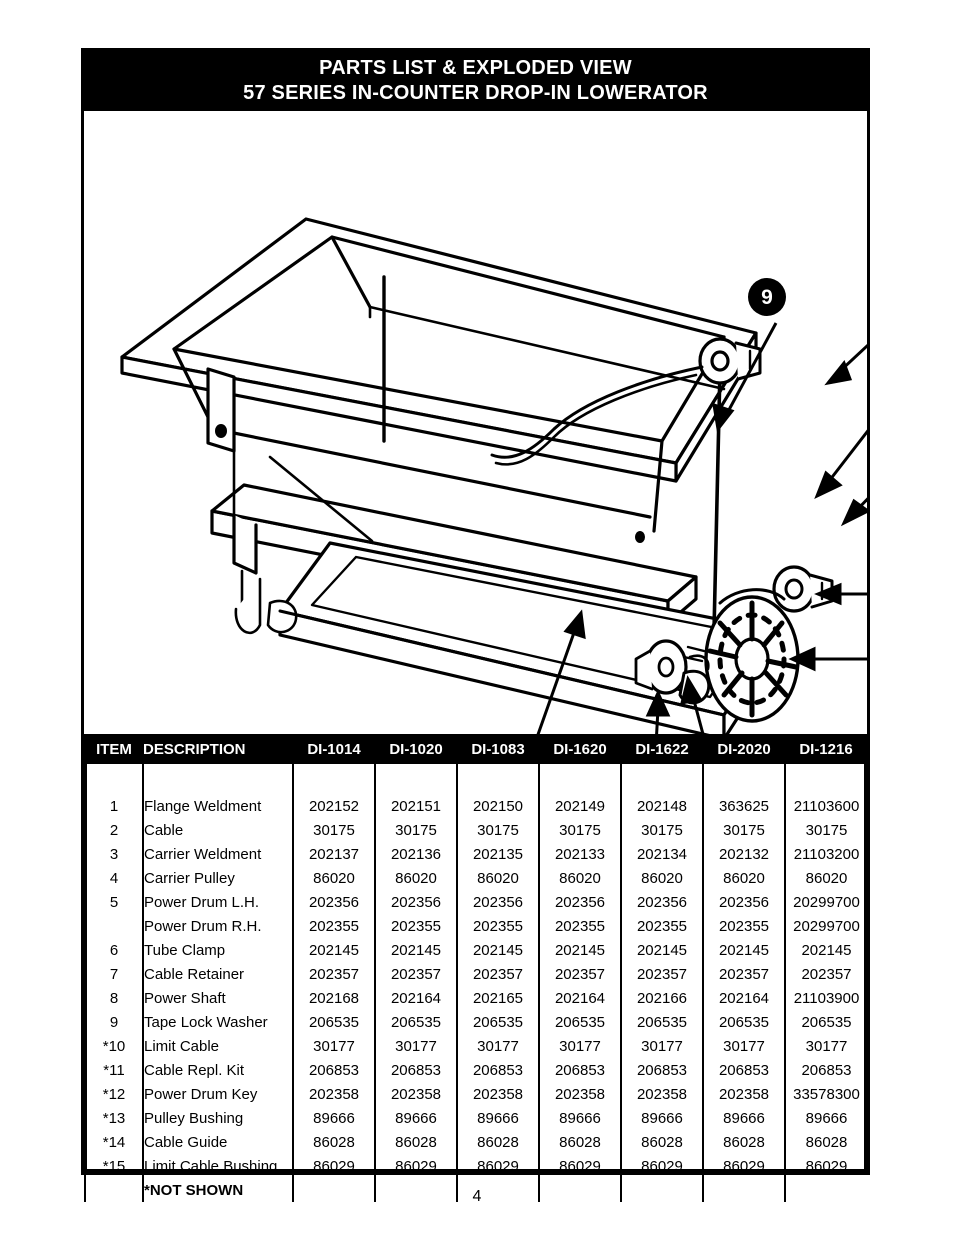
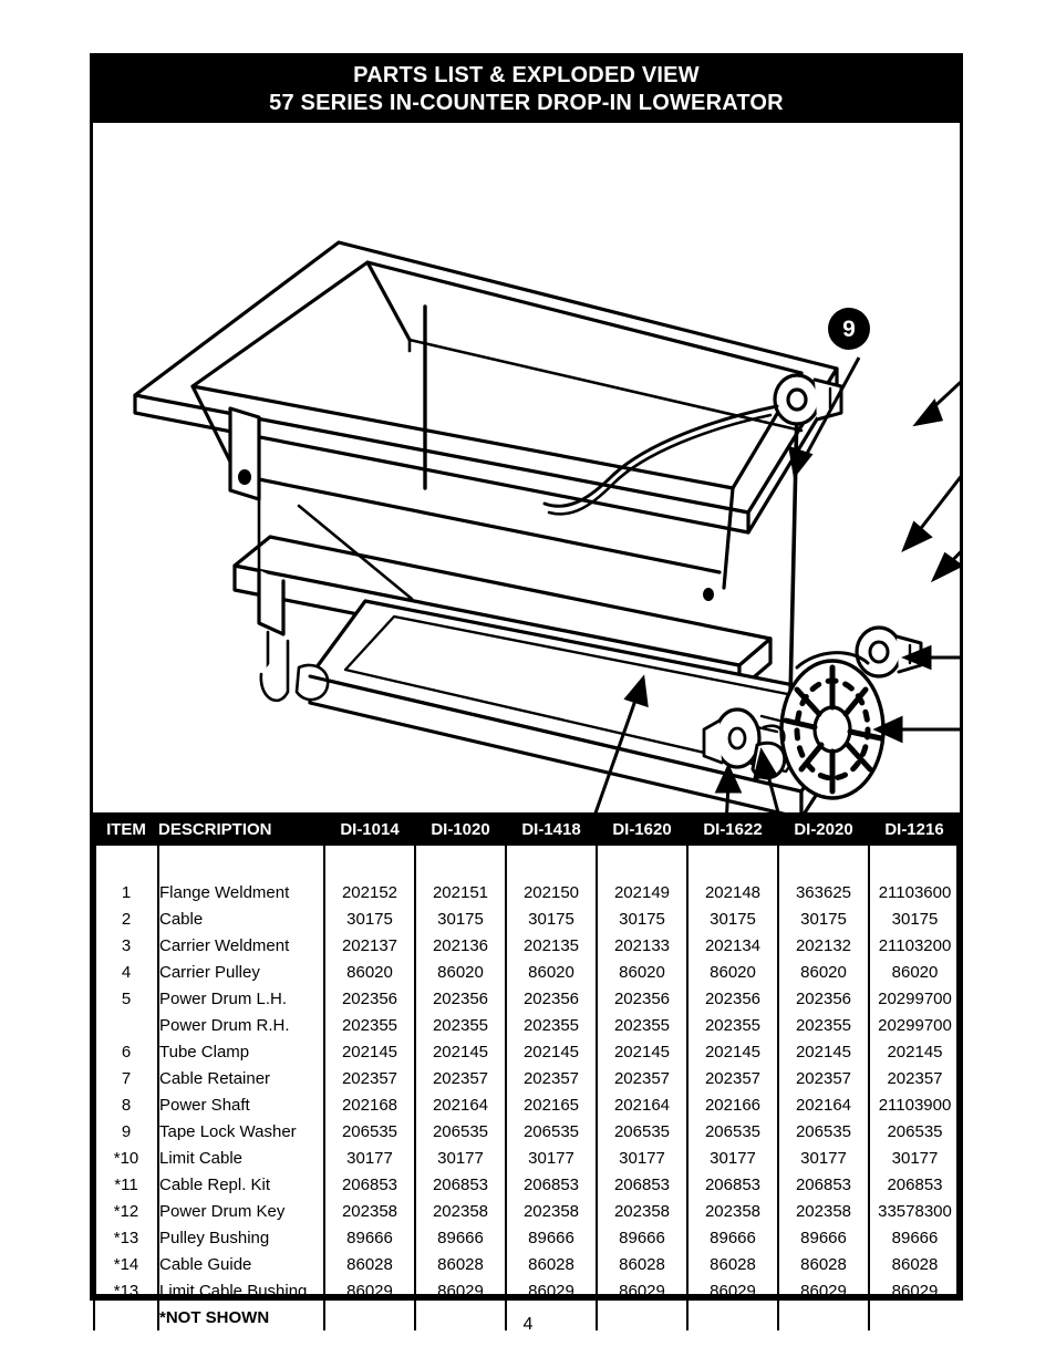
  PARTS LIST & EXPLODED VIEW
  57 SERIES IN-COUNTER DROP-IN LOWERATOR
  9
- ITEM	DESCRIPTION	DI-1014	DI-1020	DI-1083	DI-1620	DI-1622	DI-2020	DI-1216
+ ITEM	DESCRIPTION	DI-1014	DI-1020	DI-1418	DI-1620	DI-1622	DI-2020	DI-1216
  1	Flange Weldment	202152	202151	202150	202149	202148	363625	21103600
  2	Cable	30175	30175	30175	30175	30175	30175	30175
  3	Carrier Weldment	202137	202136	202135	202133	202134	202132	21103200
  4	Carrier Pulley	86020	86020	86020	86020	86020	86020	86020
  5	Power Drum L.H.	202356	202356	202356	202356	202356	202356	20299700
  	Power Drum R.H.	202355	202355	202355	202355	202355	202355	20299700
  6	Tube Clamp	202145	202145	202145	202145	202145	202145	202145
  7	Cable Retainer	202357	202357	202357	202357	202357	202357	202357
  8	Power Shaft	202168	202164	202165	202164	202166	202164	21103900
  9	Tape Lock Washer	206535	206535	206535	206535	206535	206535	206535
  *10	Limit Cable	30177	30177	30177	30177	30177	30177	30177
  *11	Cable Repl. Kit	206853	206853	206853	206853	206853	206853	206853
  *12	Power Drum Key	202358	202358	202358	202358	202358	202358	33578300
  *13	Pulley Bushing	89666	89666	89666	89666	89666	89666	89666
  *14	Cable Guide	86028	86028	86028	86028	86028	86028	86028
- *15	Limit Cable Bushing	86029	86029	86029	86029	86029	86029	86029
+ *13	Limit Cable Bushing	86029	86029	86029	86029	86029	86029	86029
  	*NOT SHOWN
  4
